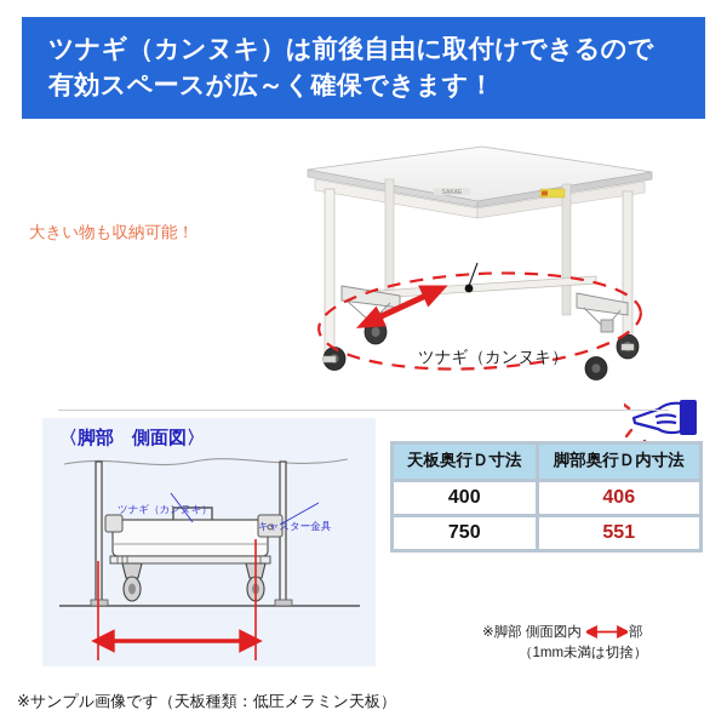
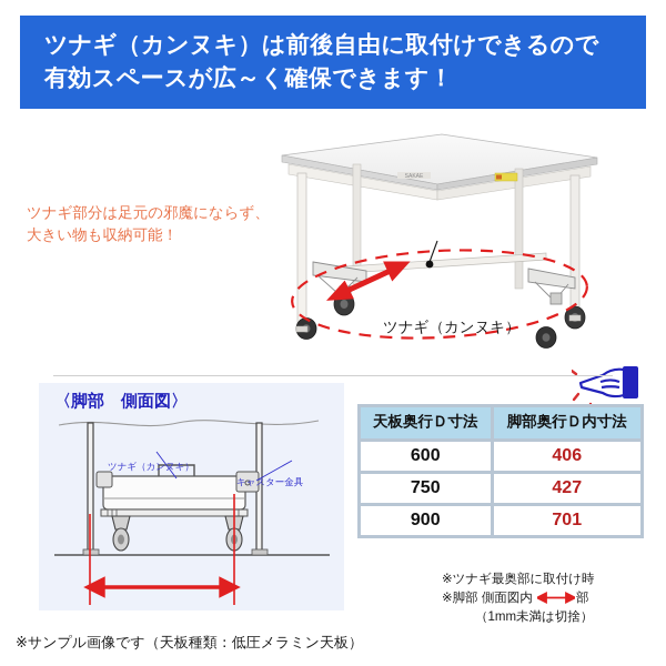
  ツナギ（カンヌキ）は前後自由に取付けできるので
  有効スペースが広～く確保できます！
+ ツナギ部分は足元の邪魔にならず、
  大きい物も収納可能！
  ツナギ（カンヌキ）
  〈脚部 側面図〉
  ツナギ（カンヌキ）
  キャスター金具
  天板奥行Ｄ寸法	脚部奥行Ｄ内寸法
- 400	406
+ 600	406
- 750	551
+ 750	427
+ 900	701
+ ※ツナギ最奥部に取付け時
  ※脚部 側面図内 部
  （1mm未満は切捨）
  ※サンプル画像です（天板種類：低圧メラミン天板）
